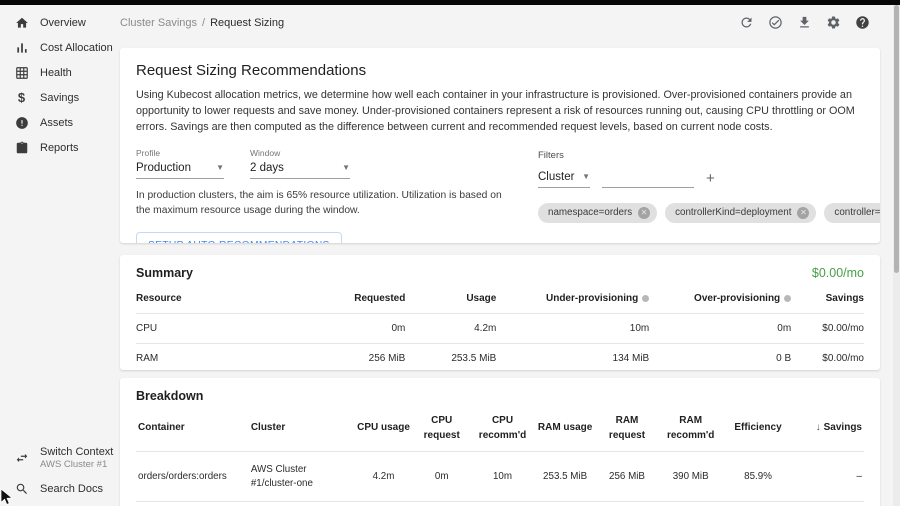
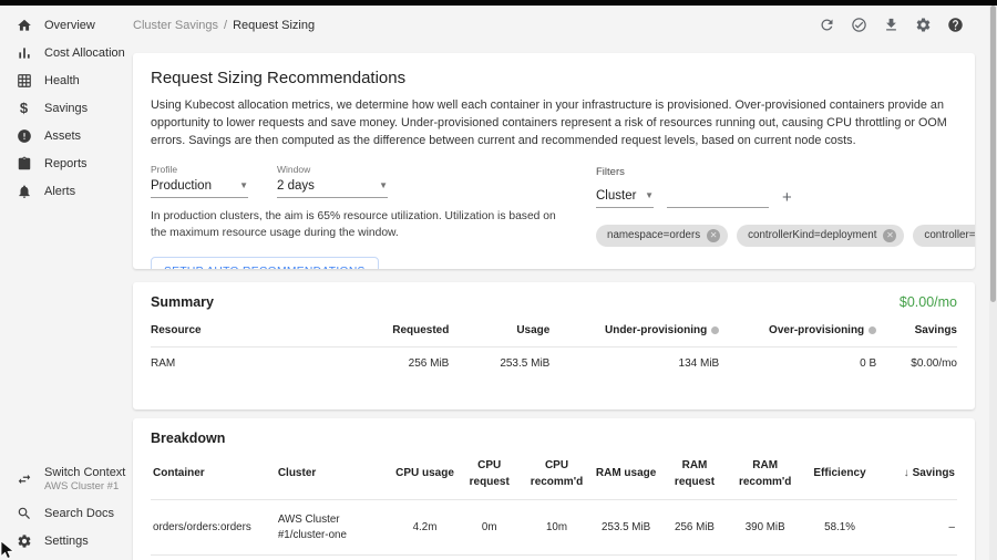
  Overview
  Cost Allocation
  Health
  $
  Savings
  Assets
  Reports
+ Alerts
  Switch Context
  AWS Cluster #1
  Search Docs
+ Settings
  Cluster Savings / Request Sizing
  Request Sizing Recommendations
  Using Kubecost allocation metrics, we determine how well each container in your infrastructure is provisioned. Over-provisioned containers provide an opportunity to lower requests and save money. Under-provisioned containers represent a risk of resources running out, causing CPU throttling or OOM errors. Savings are then computed as the difference between current and recommended request levels, based on current node costs.
  Profile
  Production
  ▼
  Window
  2 days
  ▼
  In production clusters, the aim is 65% resource utilization. Utilization is based on the maximum resource usage during the window.
  Filters
  Cluster
  ▼
  +
  namespace=orders
  ✕
  controllerKind=deployment
  ✕
  Summary
  $0.00/mo
  Resource	Requested	Usage	Under-provisioning	Over-provisioning	Savings
- CPU	0m	4.2m	10m	0m	$0.00/mo
  RAM	256 MiB	253.5 MiB	134 MiB	0 B	$0.00/mo
  Breakdown
  Container	Cluster	CPU usage	CPU request	CPU recomm'd	RAM usage	RAM request	RAM recomm'd	Efficiency	↓ Savings
- orders/orders:orders	AWS Cluster #1/cluster-one	4.2m	0m	10m	253.5 MiB	256 MiB	390 MiB	85.9%	–
+ orders/orders:orders	AWS Cluster #1/cluster-one	4.2m	0m	10m	253.5 MiB	256 MiB	390 MiB	58.1%	–
